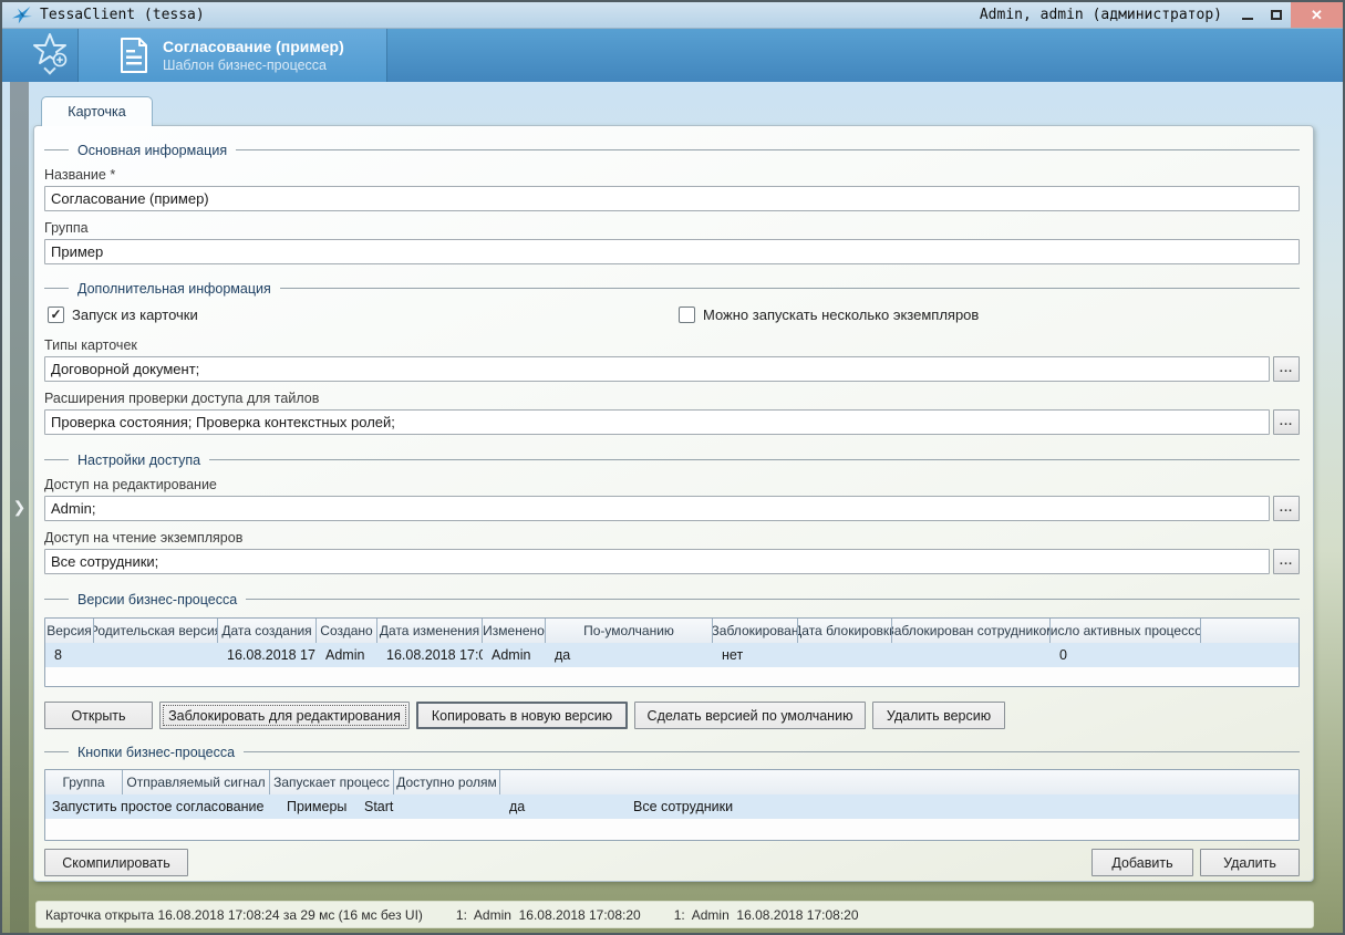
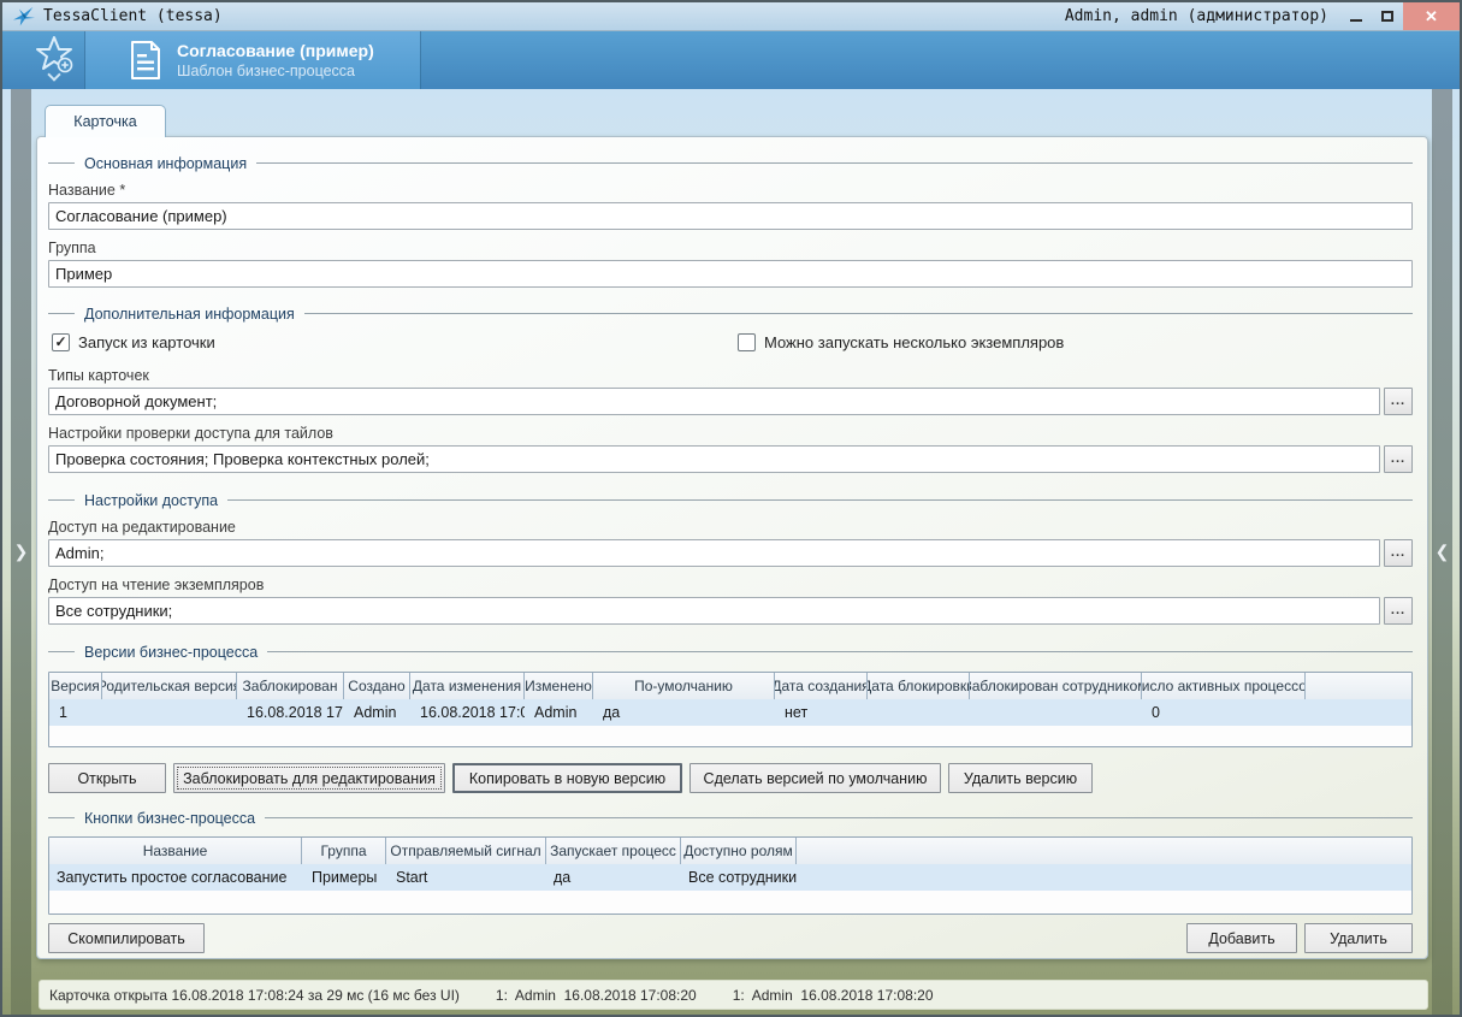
  TessaClient (tessa)
  Admin, admin (администратор)
  ✕
  Согласование (пример)
  Шаблон бизнес-процесса
  ❯
+ ❮
  Карточка
  Основная информация
  Название *
  Согласование (пример)
  Группа
  Пример
  Дополнительная информация
  ✓
  Запуск из карточки
  Можно запускать несколько экземпляров
  Типы карточек
  Договорной документ;
  ...
- Расширения проверки доступа для тайлов
+ Настройки проверки доступа для тайлов
  Проверка состояния; Проверка контекстных ролей;
  ...
  Настройки доступа
  Доступ на редактирование
  Admin;
  ...
  Доступ на чтение экземпляров
  Все сотрудники;
  ...
  Версии бизнес-процесса
  Версия
  Родительская версия
- Дата создания
+ Заблокирован
  Создано
  Дата изменения
  Изменено
  По-умолчанию
- Заблокирован
+ Дата создания
  Дата блокировк
  аблокирован сотруднико
  исло активных процессо
- 8
+ 1
  16.08.2018 17
  Admin
  16.08.2018 17:0
  Admin
  да
  нет
  0
  Открыть
  Заблокировать для редактирования
  Копировать в новую версию
  Сделать версией по умолчанию
  Удалить версию
  Кнопки бизнес-процесса
+ Название
  Группа
  Отправляемый сигнал
  Запускает процесс
  Доступно ролям
  Запустить простое согласование
  Примеры
  Start
  да
  Все сотрудники
  Скомпилировать
  Добавить
  Удалить
  Карточка открыта 16.08.2018 17:08:24 за 29 мс (16 мс без UI)
  1: Admin 16.08.2018 17:08:20
  1: Admin 16.08.2018 17:08:20
